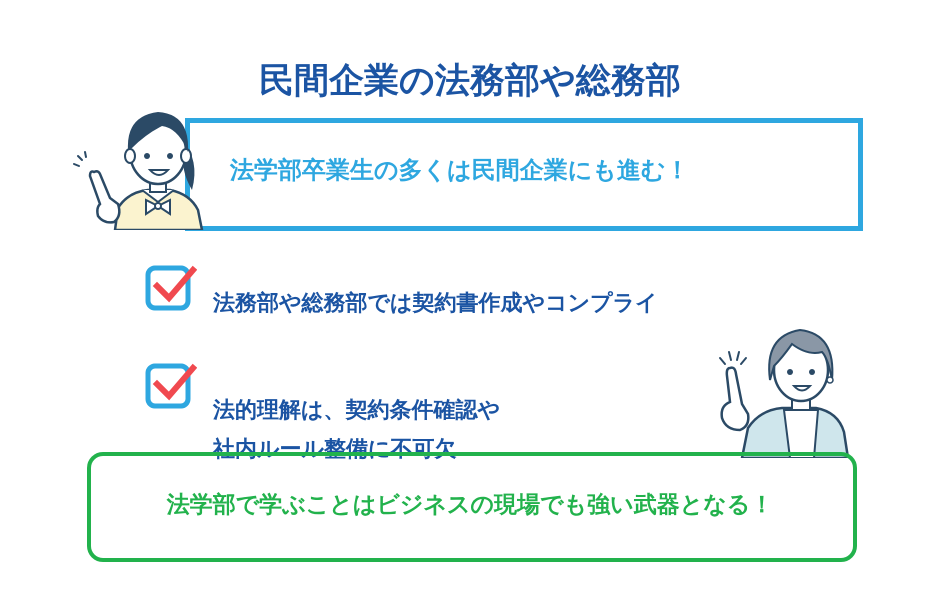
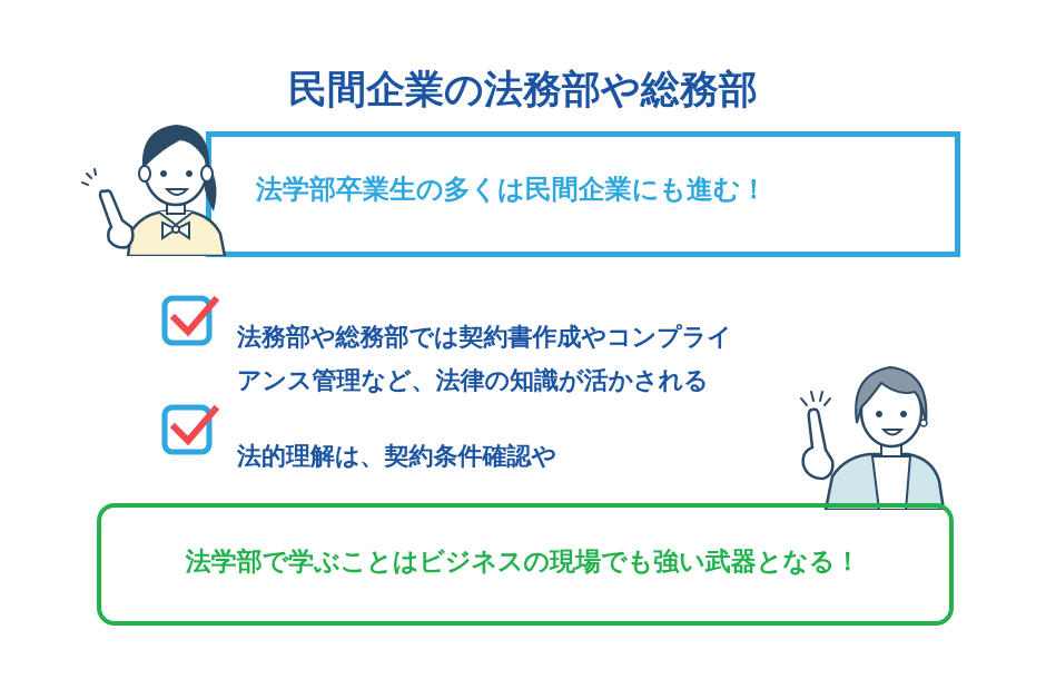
  民間企業の法務部や総務部
  法学部卒業生の多くは民間企業にも進む！
  法務部や総務部では契約書作成やコンプライ
+ アンス管理など、法律の知識が活かされる
  法的理解は、契約条件確認や
- 社内ルール整備に不可欠
  法学部で学ぶことはビジネスの現場でも強い武器となる！
